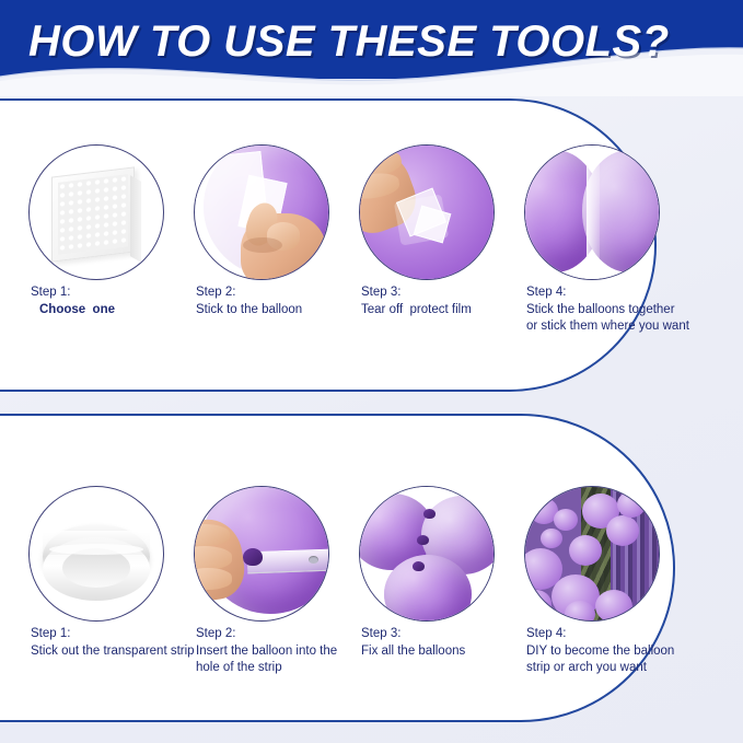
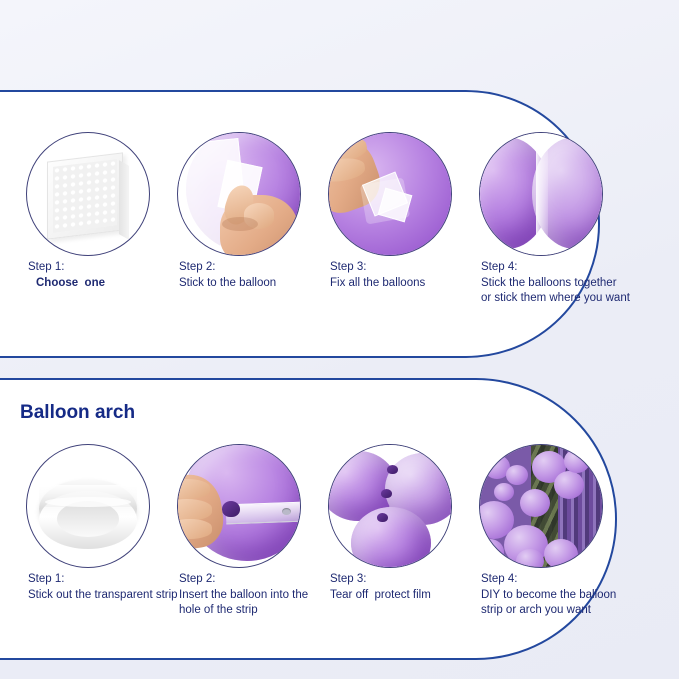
- HOW TO USE THESE TOOLS?
  Step 1:
  Choose one
  Step 2:
  Stick to the balloon
  Step 3:
- Tear off protect film
+ Fix all the balloons
  Step 4:
  Stick the balloons together
  or stick them where you want
+ Balloon arch
  Step 1:
  Stick out the transparent strip
  Step 2:
  Insert the balloon into the
  hole of the strip
  Step 3:
- Fix all the balloons
+ Tear off protect film
  Step 4:
  DIY to become the balloon
  strip or arch you want
